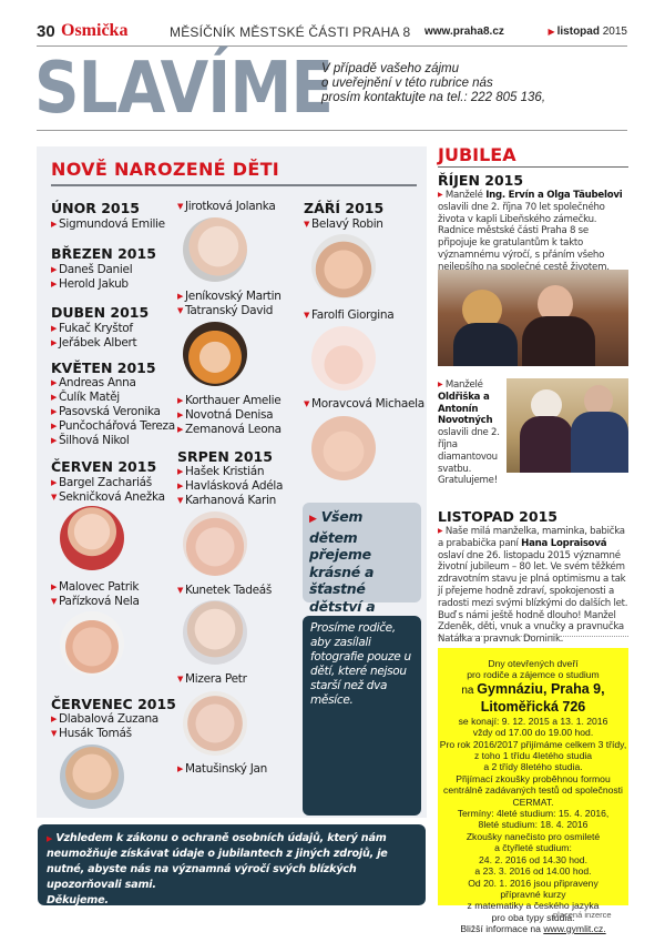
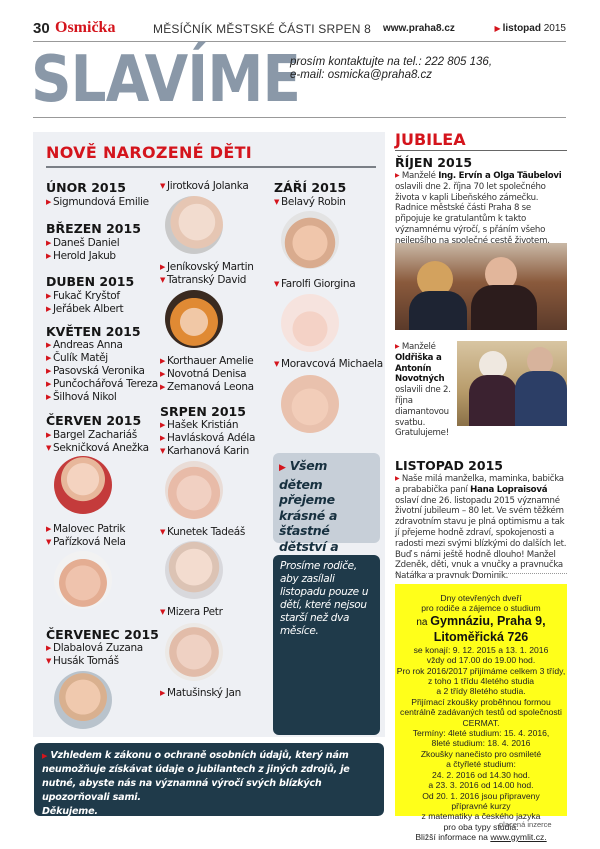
  30
  Osmička
- MĚSÍČNÍK MĚSTSKÉ ČÁSTI PRAHA 8
+ MĚSÍČNÍK MĚSTSKÉ ČÁSTI SRPEN 8
  www.praha8.cz
  ▶ listopad 2015
  SLAVÍME
- V případě vašeho zájmu
- o uveřejnění v této rubrice nás
  prosím kontaktujte na tel.: 222 805 136,
+ e-mail: osmicka@praha8.cz
  NOVĚ NAROZENÉ DĚTI
  ÚNOR 2015
  ▶ Sigmundová Emilie
  BŘEZEN 2015
  ▶ Daneš Daniel
  ▶ Herold Jakub
  DUBEN 2015
  ▶ Fukač Kryštof
  ▶ Jeřábek Albert
  KVĚTEN 2015
  ▶ Andreas Anna
  ▶ Čulík Matěj
  ▶ Pasovská Veronika
  ▶ Punčochářová Tereza
  ▶ Šilhová Nikol
  ČERVEN 2015
  ▶ Bargel Zachariáš
  ▼ Sekničková Anežka
  ▶ Malovec Patrik
  ▼ Pařízková Nela
  ČERVENEC 2015
  ▶ Dlabalová Zuzana
  ▼ Husák Tomáš
  ▼ Jirotková Jolanka
  ▶ Jeníkovský Martin
  ▼ Tatranský David
  ▶ Korthauer Amelie
  ▶ Novotná Denisa
  ▶ Zemanová Leona
  SRPEN 2015
  ▶ Hašek Kristián
  ▶ Havlásková Adéla
  ▼ Karhanová Karin
  ▼ Kunetek Tadeáš
  ▼ Mizera Petr
  ▶ Matušinský Jan
  ZÁŘÍ 2015
  ▼ Belavý Robin
  ▼ Farolfi Giorgina
  ▼ Moravcová Michaela
- Prosíme rodiče, aby zasílali fotografie pouze u dětí, které nejsou starší než dva měsíce.
+ Prosíme rodiče, aby zasílali listopadu pouze u dětí, které nejsou starší než dva měsíce.
  ▶ Vzhledem k zákonu o ochraně osobních údajů, který nám neumožňuje získávat údaje o jubilantech z jiných zdrojů, je nutné, abyste nás na významná výročí svých blízkých upozorňovali sami.
  Děkujeme.
  JUBILEA
  ŘÍJEN 2015
  Manželé Ing. Ervín a Olga Täubelovi oslavili dne 2. října 70 let společného života v kapli Libeňského zámečku.
  Radnice městské části Praha 8 se připojuje ke gratulantům k takto významnému výročí, s přáním všeho nejlepšího na společné cestě životem.
  Manželé Oldřiška a Antonín Novotných oslavili dne 2. října diamantovou svatbu. Gratulujeme!
  LISTOPAD 2015
  Naše milá manželka, maminka, babička a prababička paní Hana Lopraisová oslaví dne 26. listopadu 2015 významné životní jubileum – 80 let. Ve svém těžkém zdravotním stavu je plná optimismu a tak jí přejeme hodně zdraví, spokojenosti a radosti mezi svými blízkými do dalších let. Buď s námi ještě hodně dlouho! Manžel Zdeněk, děti, vnuk a vnučky a pravnučka Natálka a pravnuk Dominik.
  Dny otevřených dveří
  pro rodiče a zájemce o studium
  na Gymnáziu, Praha 9,
  Litoměřická 726
  se konají: 9. 12. 2015 a 13. 1. 2016
  vždy od 17.00 do 19.00 hod.
  Pro rok 2016/2017 přijímáme celkem 3 třídy,
  z toho 1 třídu 4letého studia
  a 2 třídy 8letého studia.
  Přijímací zkoušky proběhnou formou
  centrálně zadávaných testů od společnosti
  CERMAT.
  Termíny: 4leté studium: 15. 4. 2016,
  8leté studium: 18. 4. 2016
  Zkoušky nanečisto pro osmileté
  a čtyřleté studium:
  24. 2. 2016 od 14.30 hod.
  a 23. 3. 2016 od 14.00 hod.
  Od 20. 1. 2016 jsou připraveny
  přípravné kurzy
  z matematiky a českého jazyka
  pro oba typy studia.
  Bližší informace na www.gymlit.cz.
  placená inzerce
